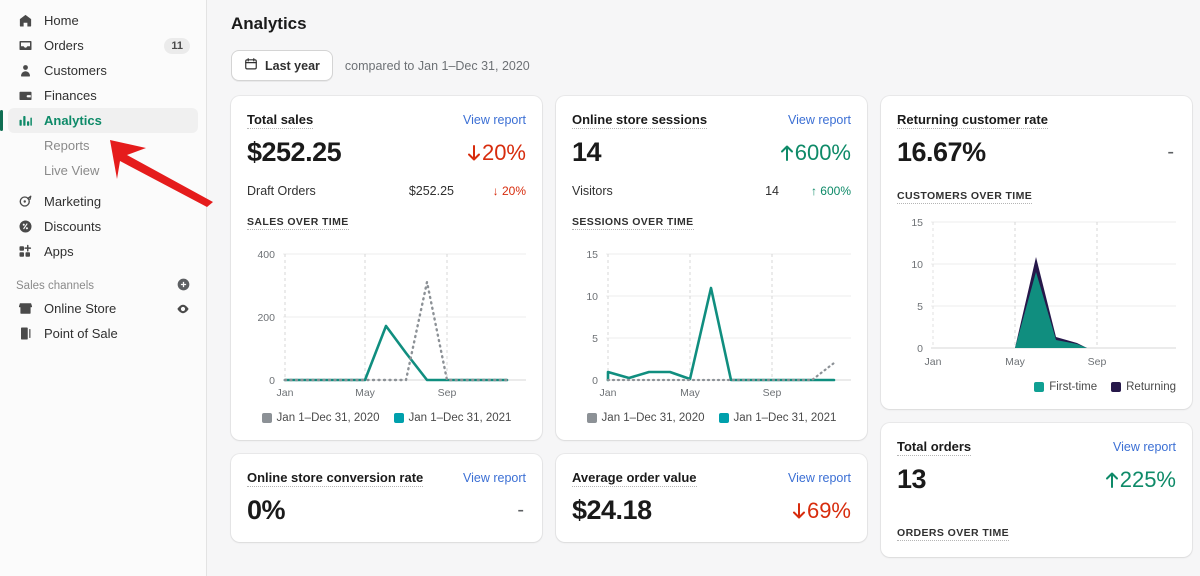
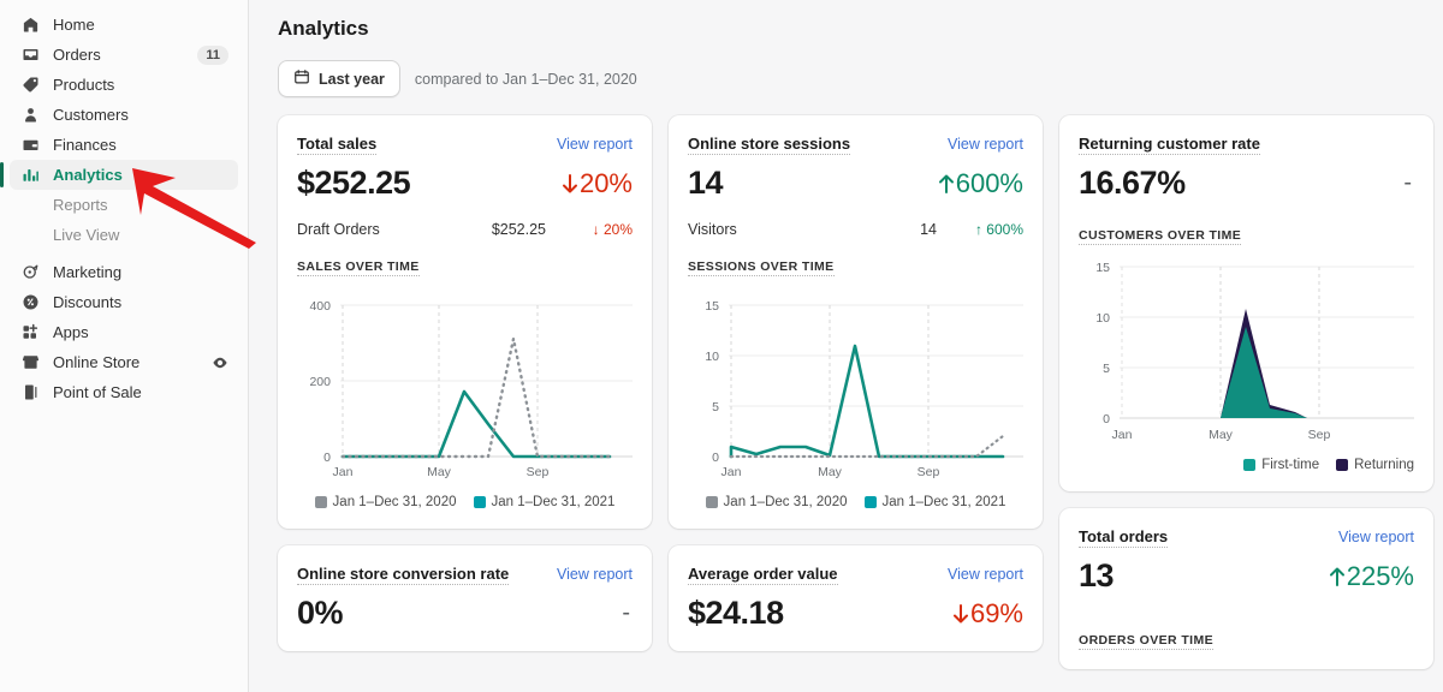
  Home
  Orders
  11
+ Products
  Customers
  Finances
  Analytics
  Reports
  Live View
  Marketing
  Discounts
  Apps
- Sales channels
  Online Store
  Point of Sale
  Analytics
  Last year
  compared to Jan 1–Dec 31, 2020
  Total sales
  View report
  $252.25
  20%
  Draft Orders
  $252.25
  ↓ 20%
  SALES OVER TIME
  400
  200
  0
  Jan
  May
  Sep
  Jan 1–Dec 31, 2020
  Jan 1–Dec 31, 2021
  Online store conversion rate
  View report
  0%
  -
  Online store sessions
  View report
  14
  600%
  Visitors
  14
  ↑ 600%
  SESSIONS OVER TIME
  15
  10
  5
  0
  Jan
  May
  Sep
  Jan 1–Dec 31, 2020
  Jan 1–Dec 31, 2021
  Average order value
  View report
  $24.18
  69%
  Returning customer rate
  16.67%
  -
  CUSTOMERS OVER TIME
  15
  10
  5
  0
  Jan
  May
  Sep
  First-time
  Returning
  Total orders
  View report
  13
  225%
  ORDERS OVER TIME
